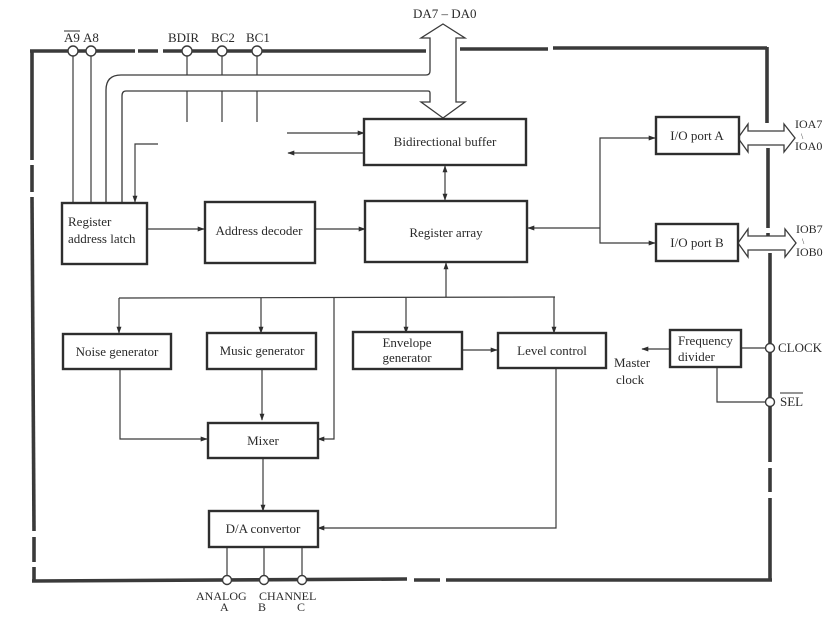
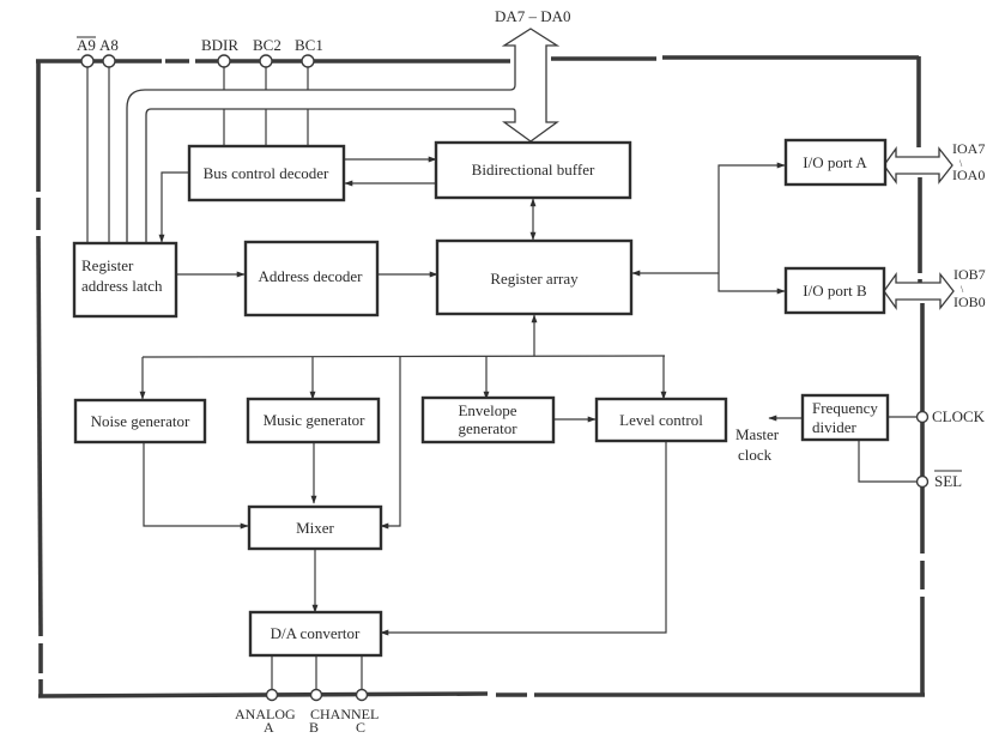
  A9
  A8
  BDIR
  BC2
  BC1
  DA7 – DA0
+ Bus control decoder
  Bidirectional buffer
  Register
  address latch
  Address decoder
  Register array
  I/O port A
  I/O port B
  Noise generator
  Music generator
  Envelope
  generator
  Level control
  Frequency
  divider
  Mixer
  D/A convertor
  IOA7
  \
  IOA0
  IOB7
  \
  IOB0
  CLOCK
  SEL
  Master
  clock
  ANALOG
  A
  CHANNEL
  B
  C
